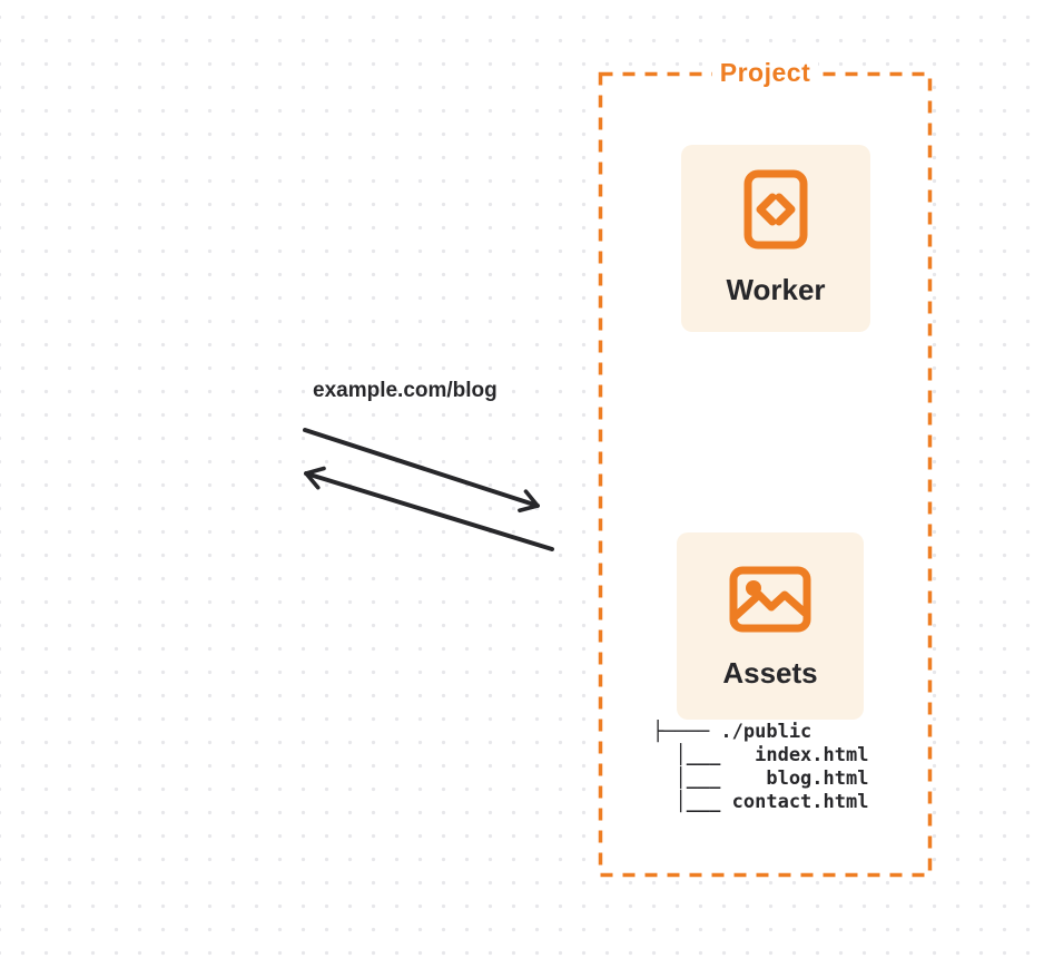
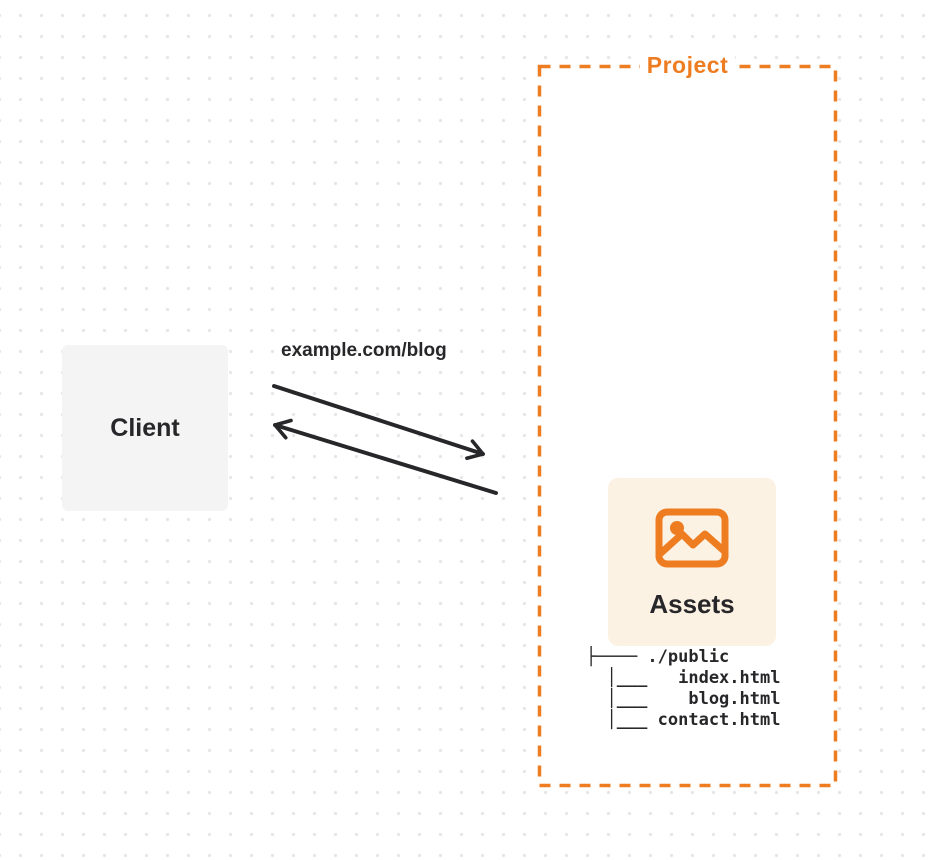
  Project
+ Client
  example.com/blog
- Worker
  Assets
  ├──── ./public
  │___ index.html
  │___ blog.html
  │___ contact.html
